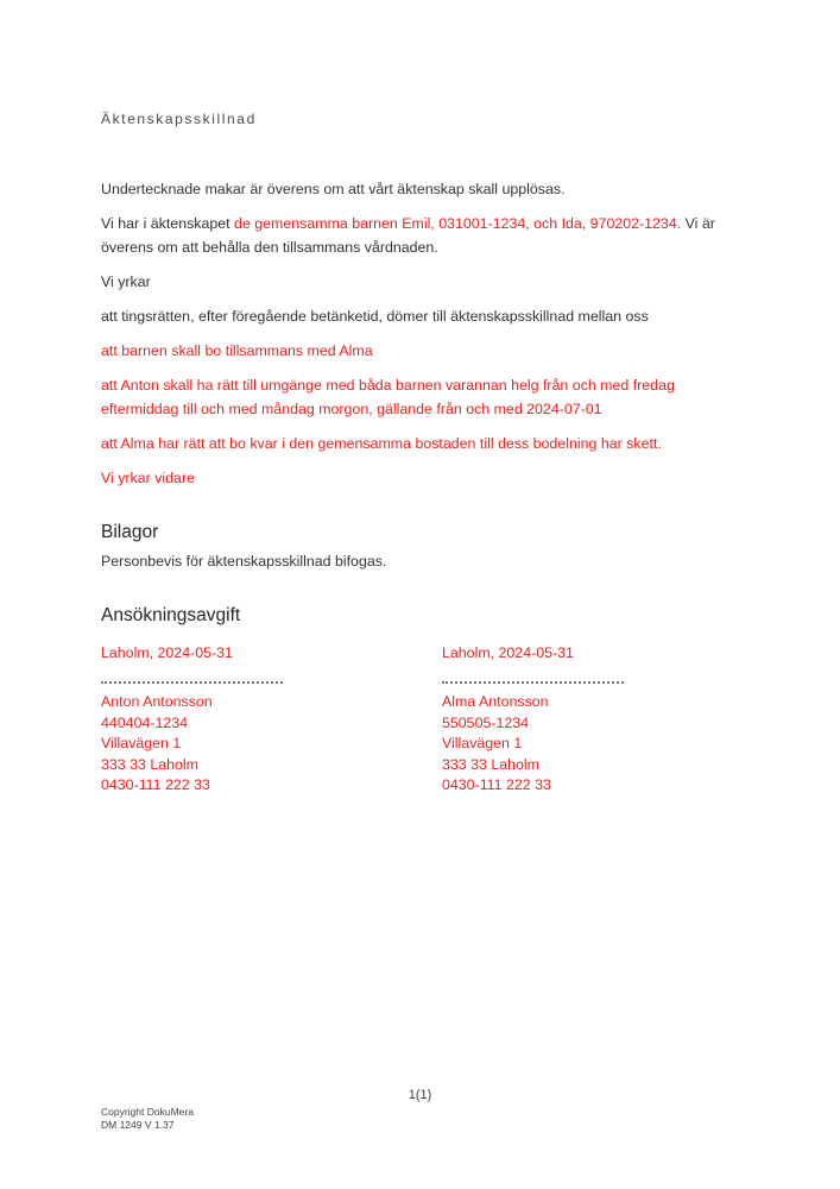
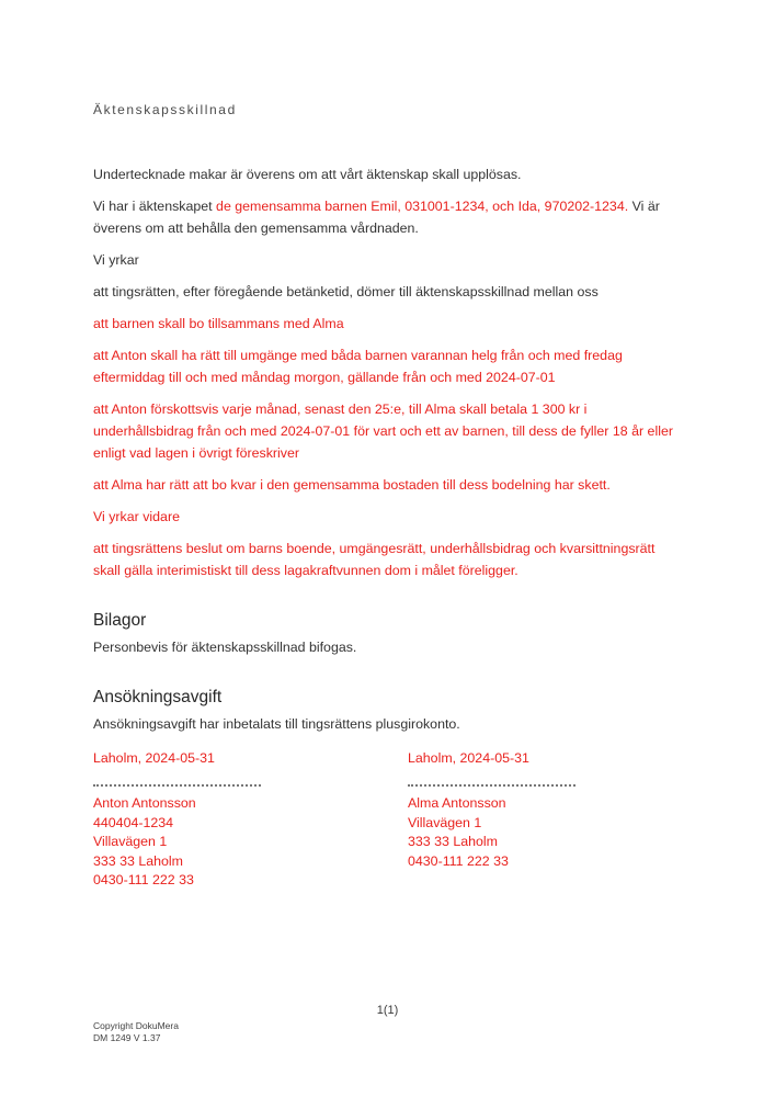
  Äktenskapsskillnad
  Undertecknade makar är överens om att vårt äktenskap skall upplösas.
- Vi har i äktenskapet de gemensamma barnen Emil, 031001-1234, och Ida, 970202-1234. Vi är överens om att behålla den tillsammans vårdnaden.
+ Vi har i äktenskapet de gemensamma barnen Emil, 031001-1234, och Ida, 970202-1234. Vi är överens om att behålla den gemensamma vårdnaden.
  Vi yrkar
  att tingsrätten, efter föregående betänketid, dömer till äktenskapsskillnad mellan oss
  att barnen skall bo tillsammans med Alma
  att Anton skall ha rätt till umgänge med båda barnen varannan helg från och med fredag eftermiddag till och med måndag morgon, gällande från och med 2024-07-01
+ att Anton förskottsvis varje månad, senast den 25:e, till Alma skall betala 1 300 kr i underhållsbidrag från och med 2024-07-01 för vart och ett av barnen, till dess de fyller 18 år eller enligt vad lagen i övrigt föreskriver
  att Alma har rätt att bo kvar i den gemensamma bostaden till dess bodelning har skett.
  Vi yrkar vidare
+ att tingsrättens beslut om barns boende, umgängesrätt, underhållsbidrag och kvarsittningsrätt skall gälla interimistiskt till dess lagakraftvunnen dom i målet föreligger.
  Bilagor
  Personbevis för äktenskapsskillnad bifogas.
  Ansökningsavgift
+ Ansökningsavgift har inbetalats till tingsrättens plusgirokonto.
  Laholm, 2024-05-31
  Anton Antonsson
  440404-1234
  Villavägen 1
  333 33 Laholm
  0430-111 222 33
  Laholm, 2024-05-31
  Alma Antonsson
- 550505-1234
  Villavägen 1
  333 33 Laholm
  0430-111 222 33
  1(1)
  Copyright DokuMera
  DM 1249 V 1.37
